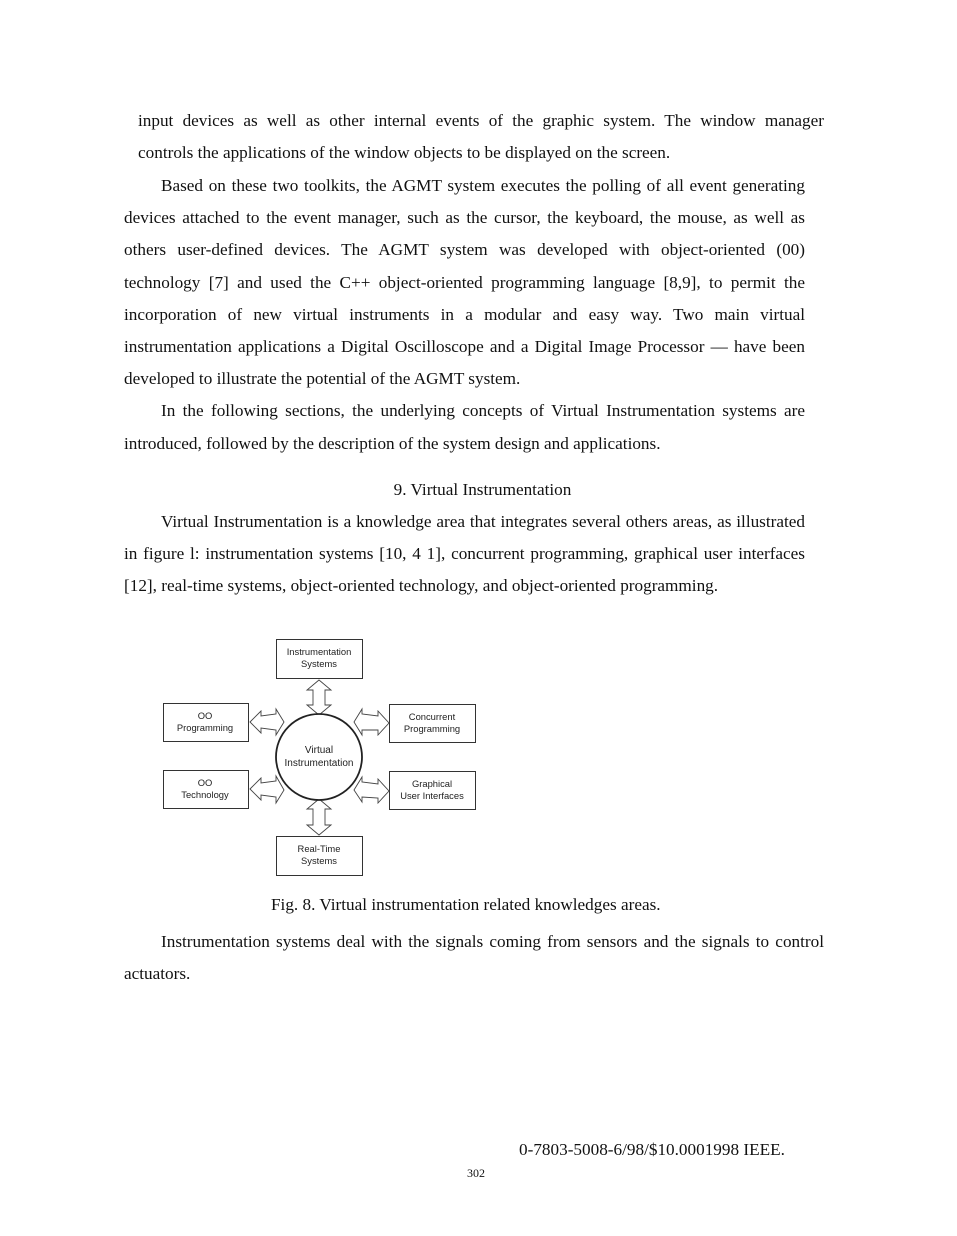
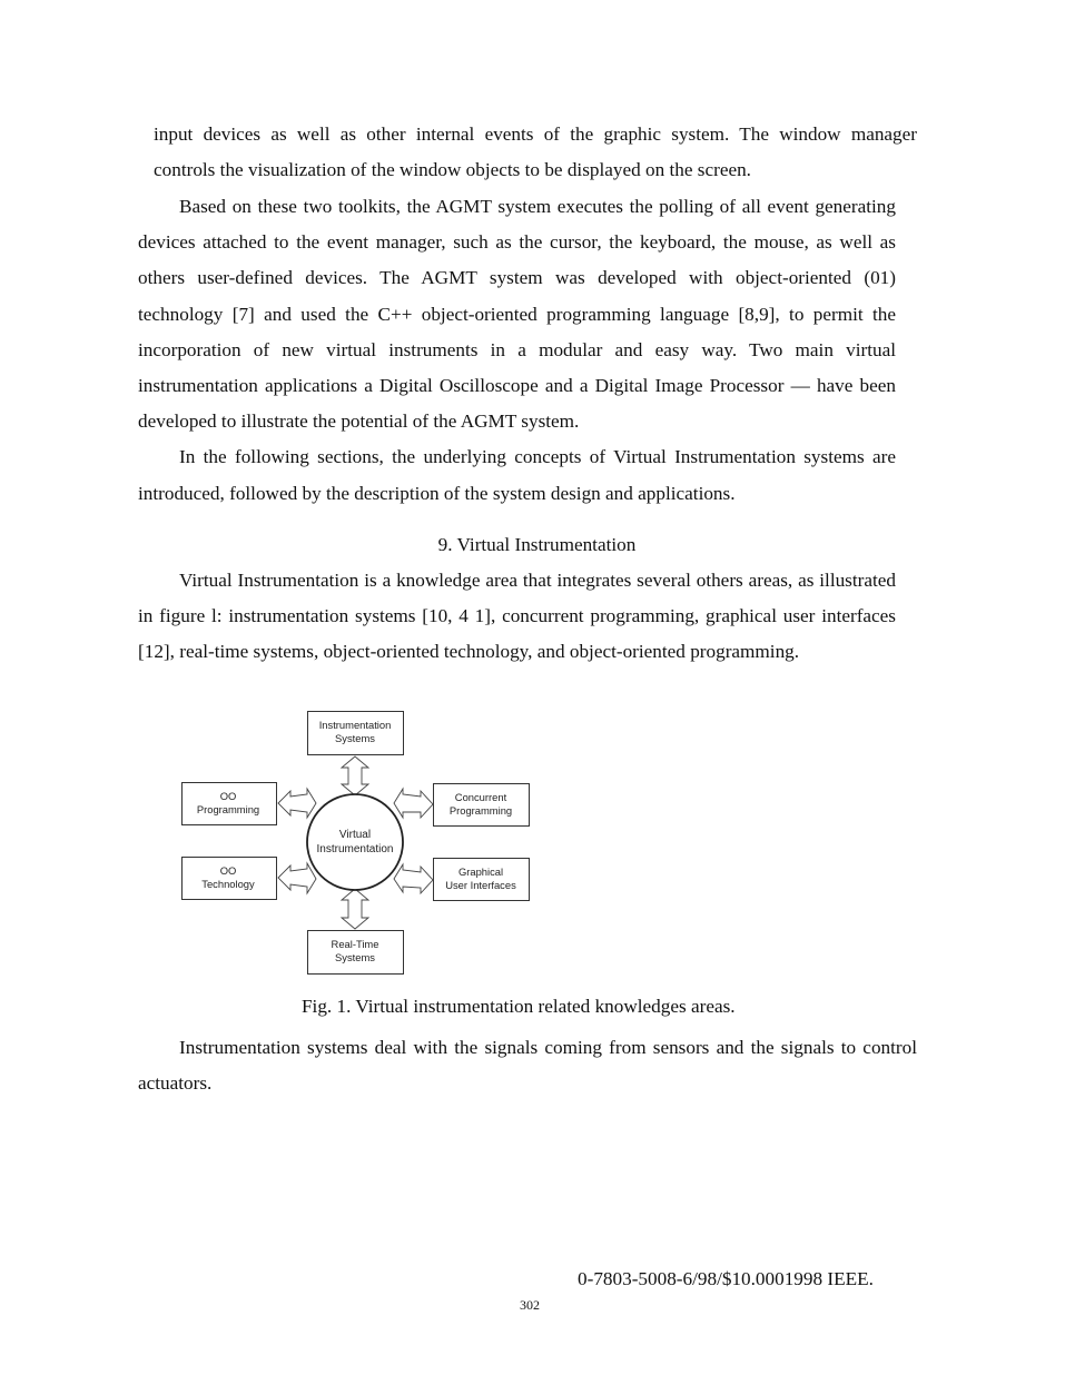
  input devices as well as other internal events of the graphic system. The window manager
- controls the applications of the window objects to be displayed on the screen.
+ controls the visualization of the window objects to be displayed on the screen.
- Based on these two toolkits, the AGMT system executes the polling of all event generating devices attached to the event manager, such as the cursor, the keyboard, the mouse, as well as others user-defined devices. The AGMT system was developed with object-oriented (00) technology [7] and used the C++ object-oriented programming language [8,9], to permit the incorporation of new virtual instruments in a modular and easy way. Two main virtual instrumentation applications a Digital Oscilloscope and a Digital Image Processor — have been developed to illustrate the potential of the AGMT system.
+ Based on these two toolkits, the AGMT system executes the polling of all event generating devices attached to the event manager, such as the cursor, the keyboard, the mouse, as well as others user-defined devices. The AGMT system was developed with object-oriented (01) technology [7] and used the C++ object-oriented programming language [8,9], to permit the incorporation of new virtual instruments in a modular and easy way. Two main virtual instrumentation applications a Digital Oscilloscope and a Digital Image Processor — have been developed to illustrate the potential of the AGMT system.
  In the following sections, the underlying concepts of Virtual Instrumentation systems are introduced, followed by the description of the system design and applications.
  9. Virtual Instrumentation
  Virtual Instrumentation is a knowledge area that integrates several others areas, as illustrated in figure l: instrumentation systems [10, 4 1], concurrent programming, graphical user interfaces [12], real-time systems, object-oriented technology, and object-oriented programming.
  Instrumentation
  Systems
  OO
  Programming
  OO
  Technology
  Concurrent
  Programming
  Graphical
  User Interfaces
  Real-Time
  Systems
  Virtual
  Instrumentation
- Fig. 8. Virtual instrumentation related knowledges areas.
+ Fig. 1. Virtual instrumentation related knowledges areas.
  Instrumentation systems deal with the signals coming from sensors and the signals to control actuators.
  0-7803-5008-6/98/$10.0001998 IEEE.
  302
